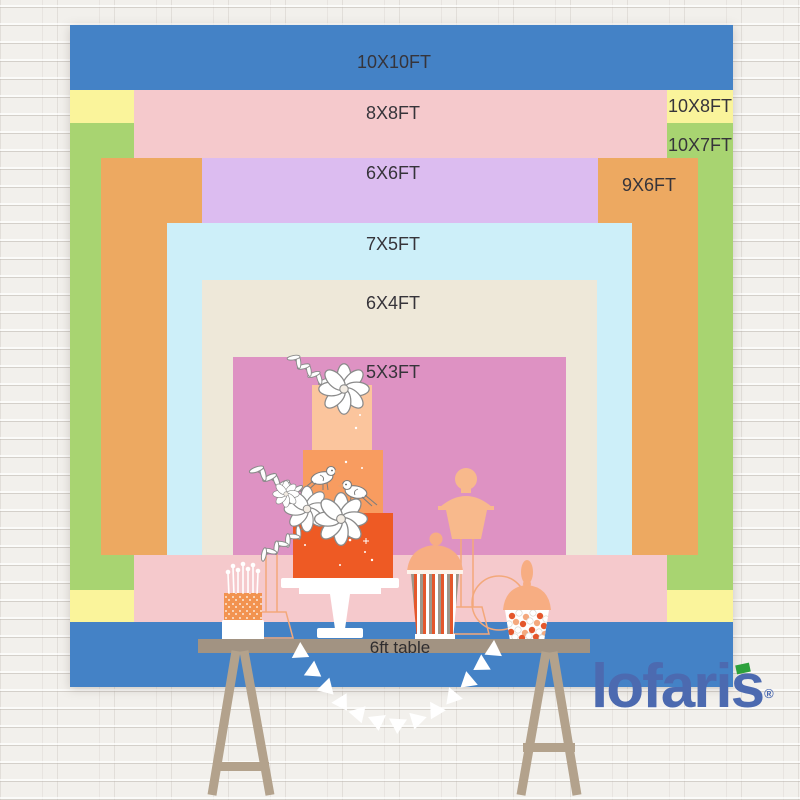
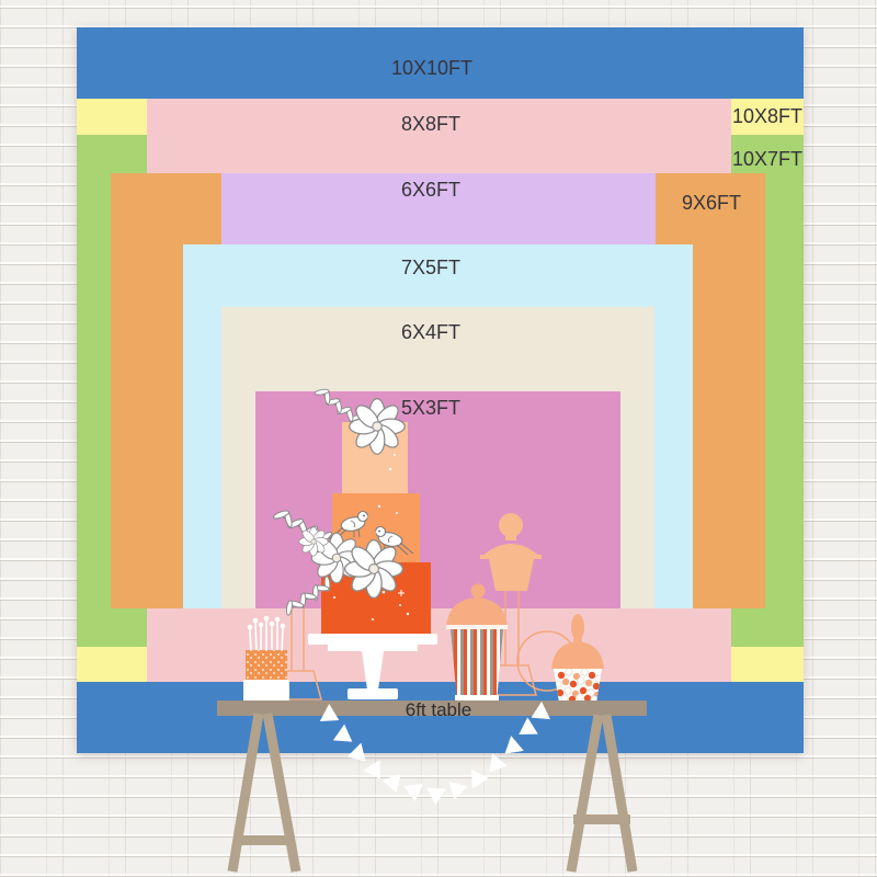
  10X10FT
  8X8FT
  10X8FT
  10X7FT
  6X6FT
  9X6FT
  7X5FT
  6X4FT
  5X3FT
  6ft table
- lofaris®
